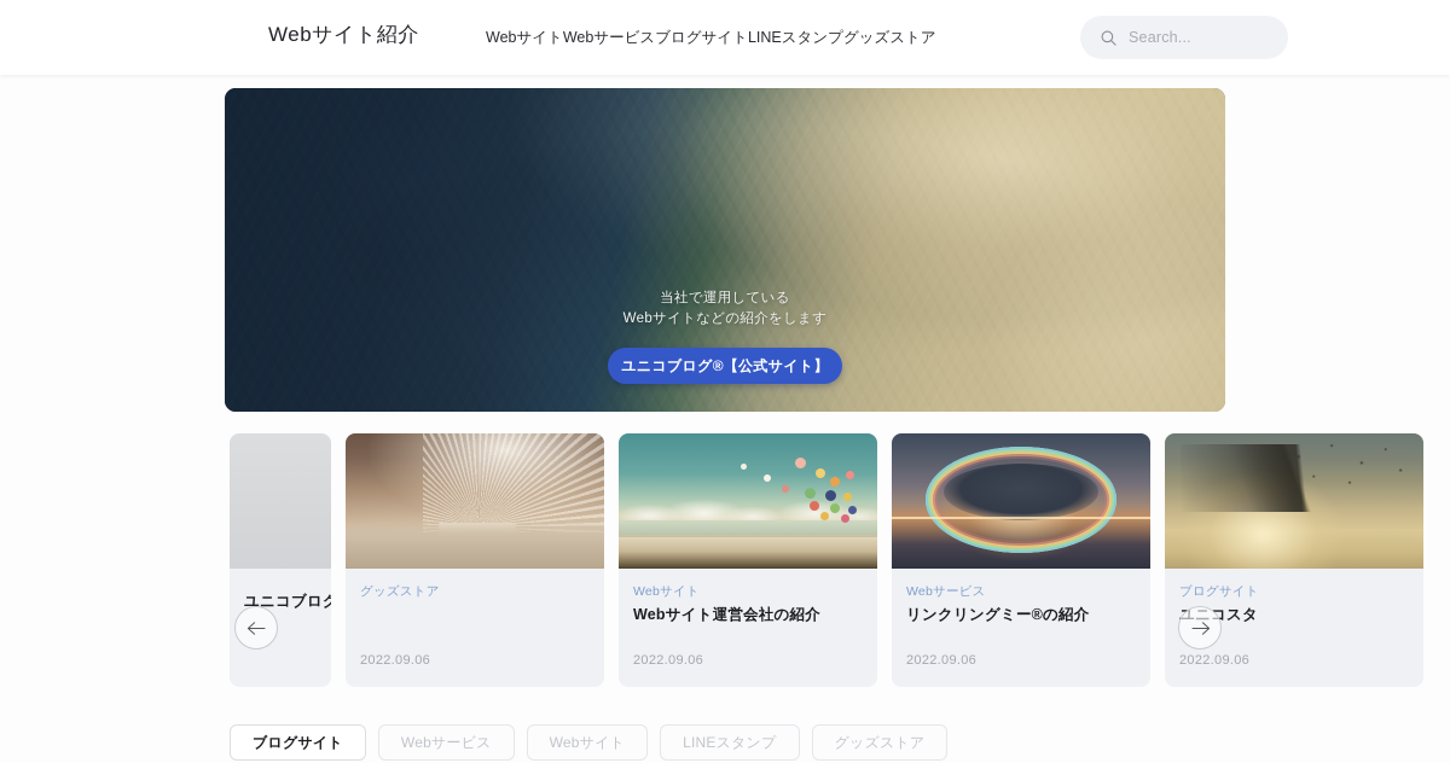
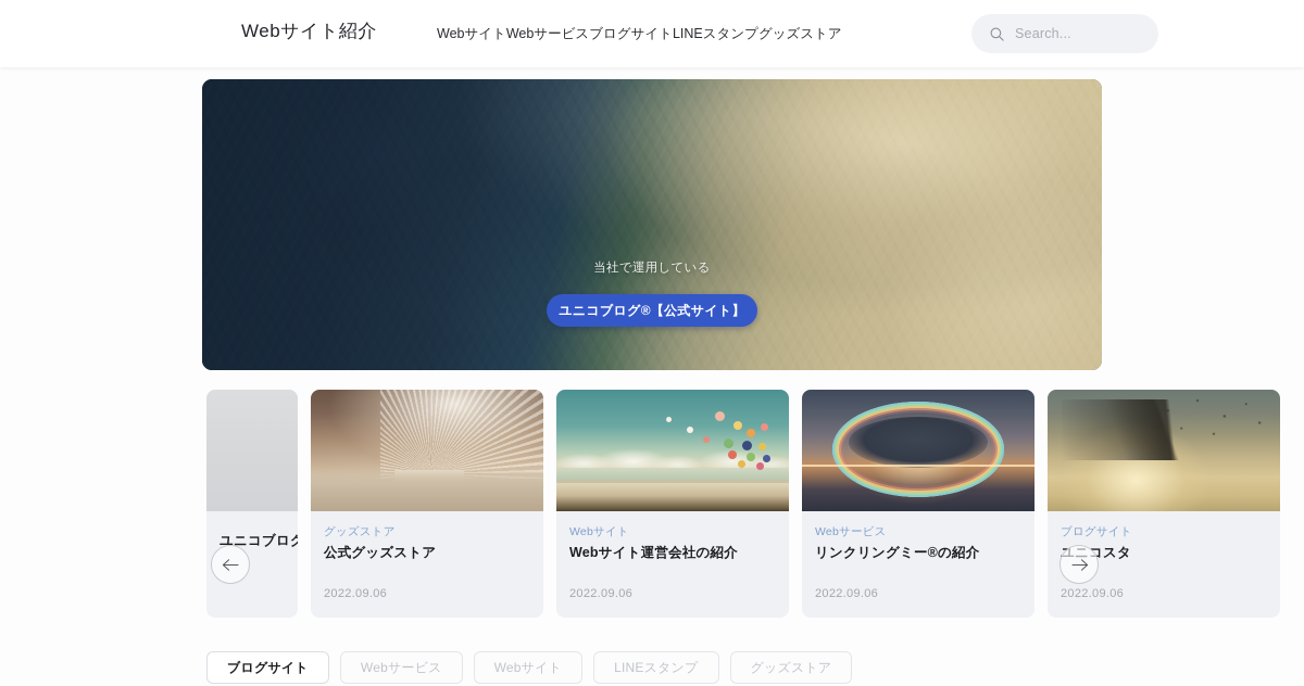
  Webサイト紹介
  Webサイト
  Webサービス
  ブログサイト
  LINEスタンプ
  グッズストア
  Search...
  当社で運用している
- Webサイトなどの紹介をします
  ユニコブログ®【公式サイト】
  ユニコブログ
  グッズストア
+ 公式グッズストア
  2022.09.06
  Webサイト
  Webサイト運営会社の紹介
  2022.09.06
  Webサービス
  リンクリングミー®の紹介
  2022.09.06
  ブログサイト
  ユニコスタ
  2022.09.06
  ブログサイト
  Webサービス
  Webサイト
  LINEスタンプ
  グッズストア
